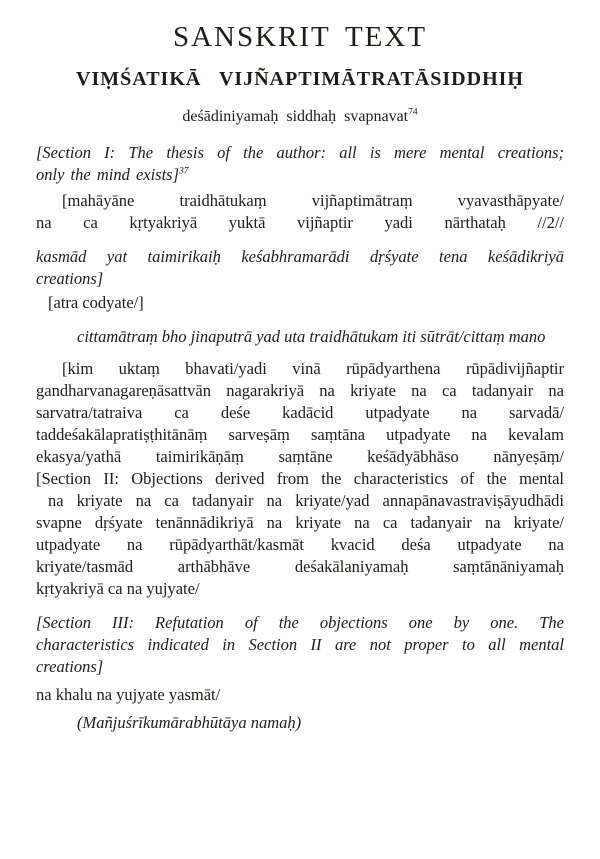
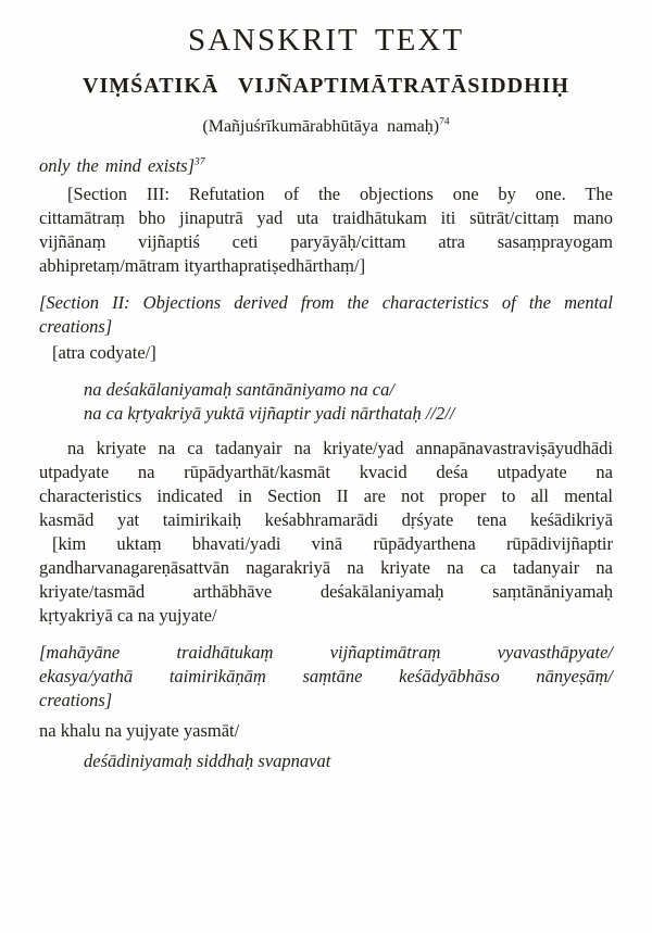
  SANSKRIT TEXT
  VIṂŚATIKĀ VIJÑAPTIMĀTRATĀSIDDHIḤ
- deśādiniyamaḥ siddhaḥ svapnavat74
+ (Mañjuśrīkumārabhūtāya namaḥ)74
- [Section I: The thesis of the author: all is mere mental creations;
  only the mind exists]37
- [mahāyāne traidhātukaṃ vijñaptimātraṃ vyavasthāpyate/
+ [Section III: Refutation of the objections one by one. The
- na ca kṛtyakriyā yuktā vijñaptir yadi nārthataḥ //2//
+ cittamātraṃ bho jinaputrā yad uta traidhātukam iti sūtrāt/cittaṃ mano
+ vijñānaṃ vijñaptiś ceti paryāyāḥ/cittam atra sasaṃprayogam
+ abhipretaṃ/mātram ityarthapratiṣedhārthaṃ/]
- kasmād yat taimirikaiḥ keśabhramarādi dṛśyate tena keśādikriyā
+ [Section II: Objections derived from the characteristics of the mental
  creations]
  [atra codyate/]
+ na deśakālaniyamaḥ santānāniyamo na ca/
- cittamātraṃ bho jinaputrā yad uta traidhātukam iti sūtrāt/cittaṃ mano
+ na ca kṛtyakriyā yuktā vijñaptir yadi nārthataḥ //2//
- [kim uktaṃ bhavati/yadi vinā rūpādyarthena rūpādivijñaptir
+ na kriyate na ca tadanyair na kriyate/yad annapānavastraviṣāyudhādi
- gandharvanagareṇāsattvān nagarakriyā na kriyate na ca tadanyair na
+ utpadyate na rūpādyarthāt/kasmāt kvacid deśa utpadyate na
- sarvatra/tatraiva ca deśe kadācid utpadyate na sarvadā/
- taddeśakālapratiṣṭhitānāṃ sarveṣāṃ saṃtāna utpadyate na kevalam
- ekasya/yathā taimirikāṇāṃ saṃtāne keśādyābhāso nānyeṣāṃ/
+ characteristics indicated in Section II are not proper to all mental
- [Section II: Objections derived from the characteristics of the mental
+ kasmād yat taimirikaiḥ keśabhramarādi dṛśyate tena keśādikriyā
- na kriyate na ca tadanyair na kriyate/yad annapānavastraviṣāyudhādi
+ [kim uktaṃ bhavati/yadi vinā rūpādyarthena rūpādivijñaptir
- svapne dṛśyate tenānnādikriyā na kriyate na ca tadanyair na kriyate/
- utpadyate na rūpādyarthāt/kasmāt kvacid deśa utpadyate na
+ gandharvanagareṇāsattvān nagarakriyā na kriyate na ca tadanyair na
  kriyate/tasmād arthābhāve deśakālaniyamaḥ saṃtānāniyamaḥ
  kṛtyakriyā ca na yujyate/
- [Section III: Refutation of the objections one by one. The
+ [mahāyāne traidhātukaṃ vijñaptimātraṃ vyavasthāpyate/
- characteristics indicated in Section II are not proper to all mental
+ ekasya/yathā taimirikāṇāṃ saṃtāne keśādyābhāso nānyeṣāṃ/
  creations]
  na khalu na yujyate yasmāt/
- (Mañjuśrīkumārabhūtāya namaḥ)
+ deśādiniyamaḥ siddhaḥ svapnavat
